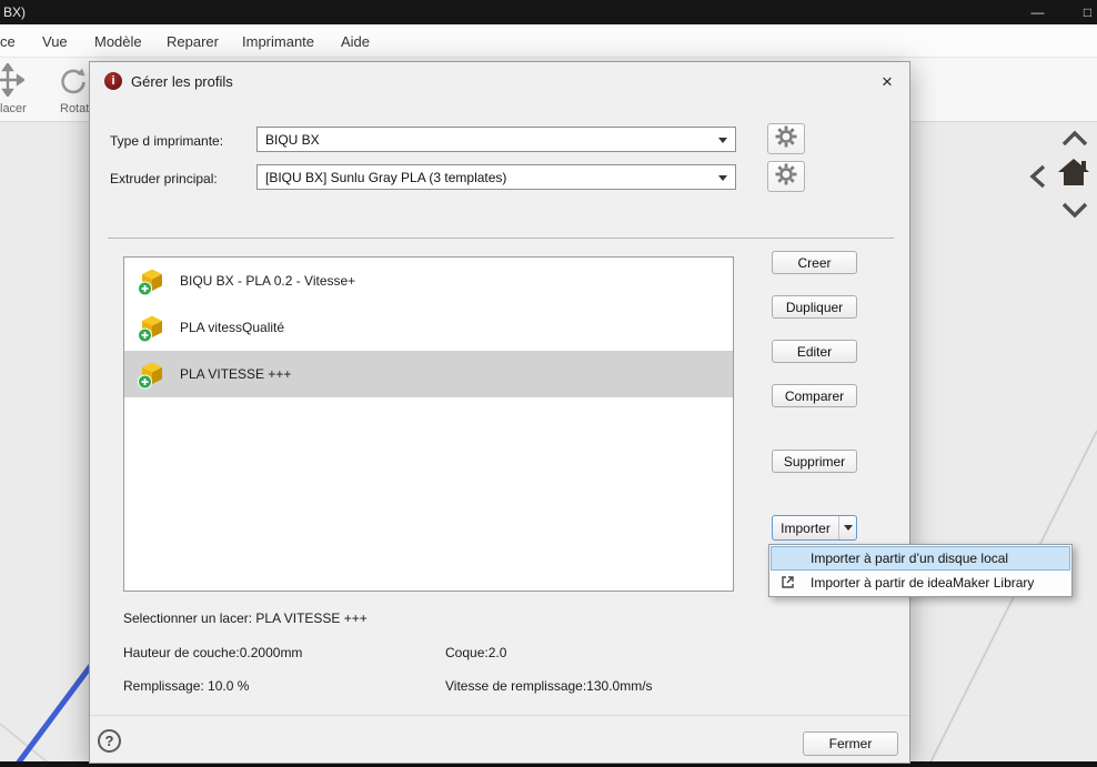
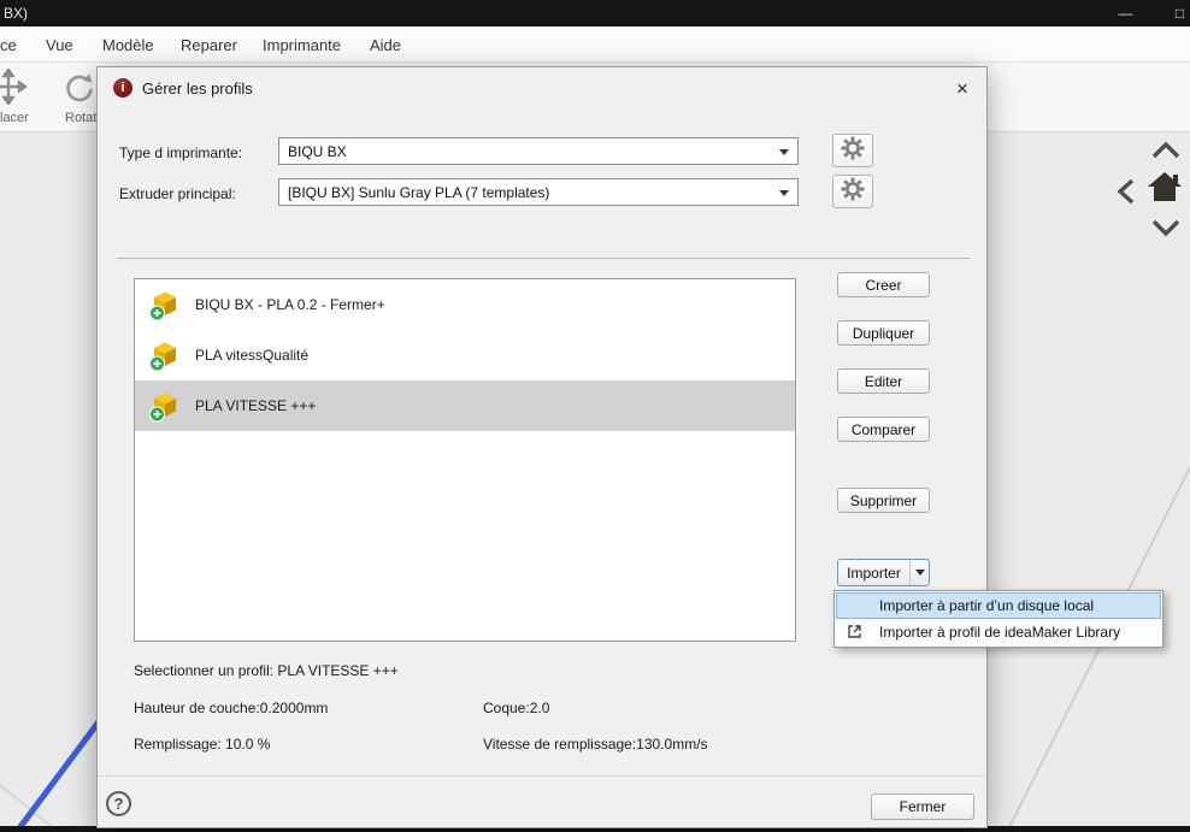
  BX)
  —
  □
  ce
  Vue
  Modèle
  Reparer
  Imprimante
  Aide
  lacer
  Rotat
  i
  Gérer les profils
  ×
  Type d imprimante:
  BIQU BX
  Extruder principal:
- [BIQU BX] Sunlu Gray PLA (3 templates)
+ [BIQU BX] Sunlu Gray PLA (7 templates)
- BIQU BX - PLA 0.2 - Vitesse+
+ BIQU BX - PLA 0.2 - Fermer+
  PLA vitessQualité
  PLA VITESSE +++
  Creer
  Dupliquer
  Editer
  Comparer
  Supprimer
  Importer
- Selectionner un lacer: PLA VITESSE +++
+ Selectionner un profil: PLA VITESSE +++
  Hauteur de couche:0.2000mm
  Coque:2.0
  Remplissage: 10.0 %
  Vitesse de remplissage:130.0mm/s
  ?
  Fermer
  Importer à partir d’un disque local
- Importer à partir de ideaMaker Library
+ Importer à profil de ideaMaker Library
